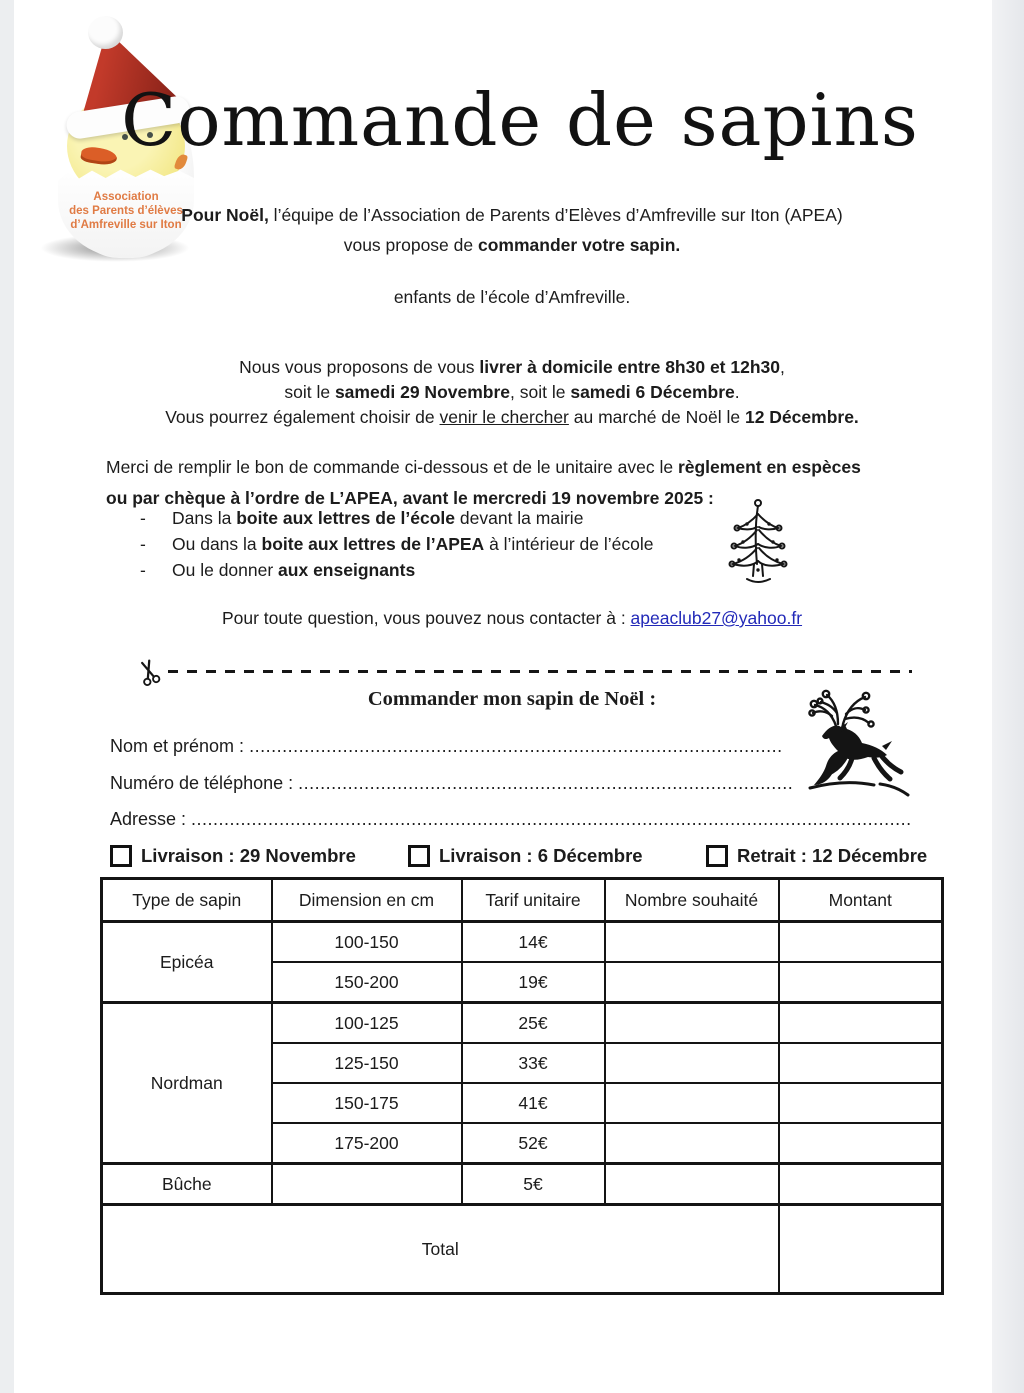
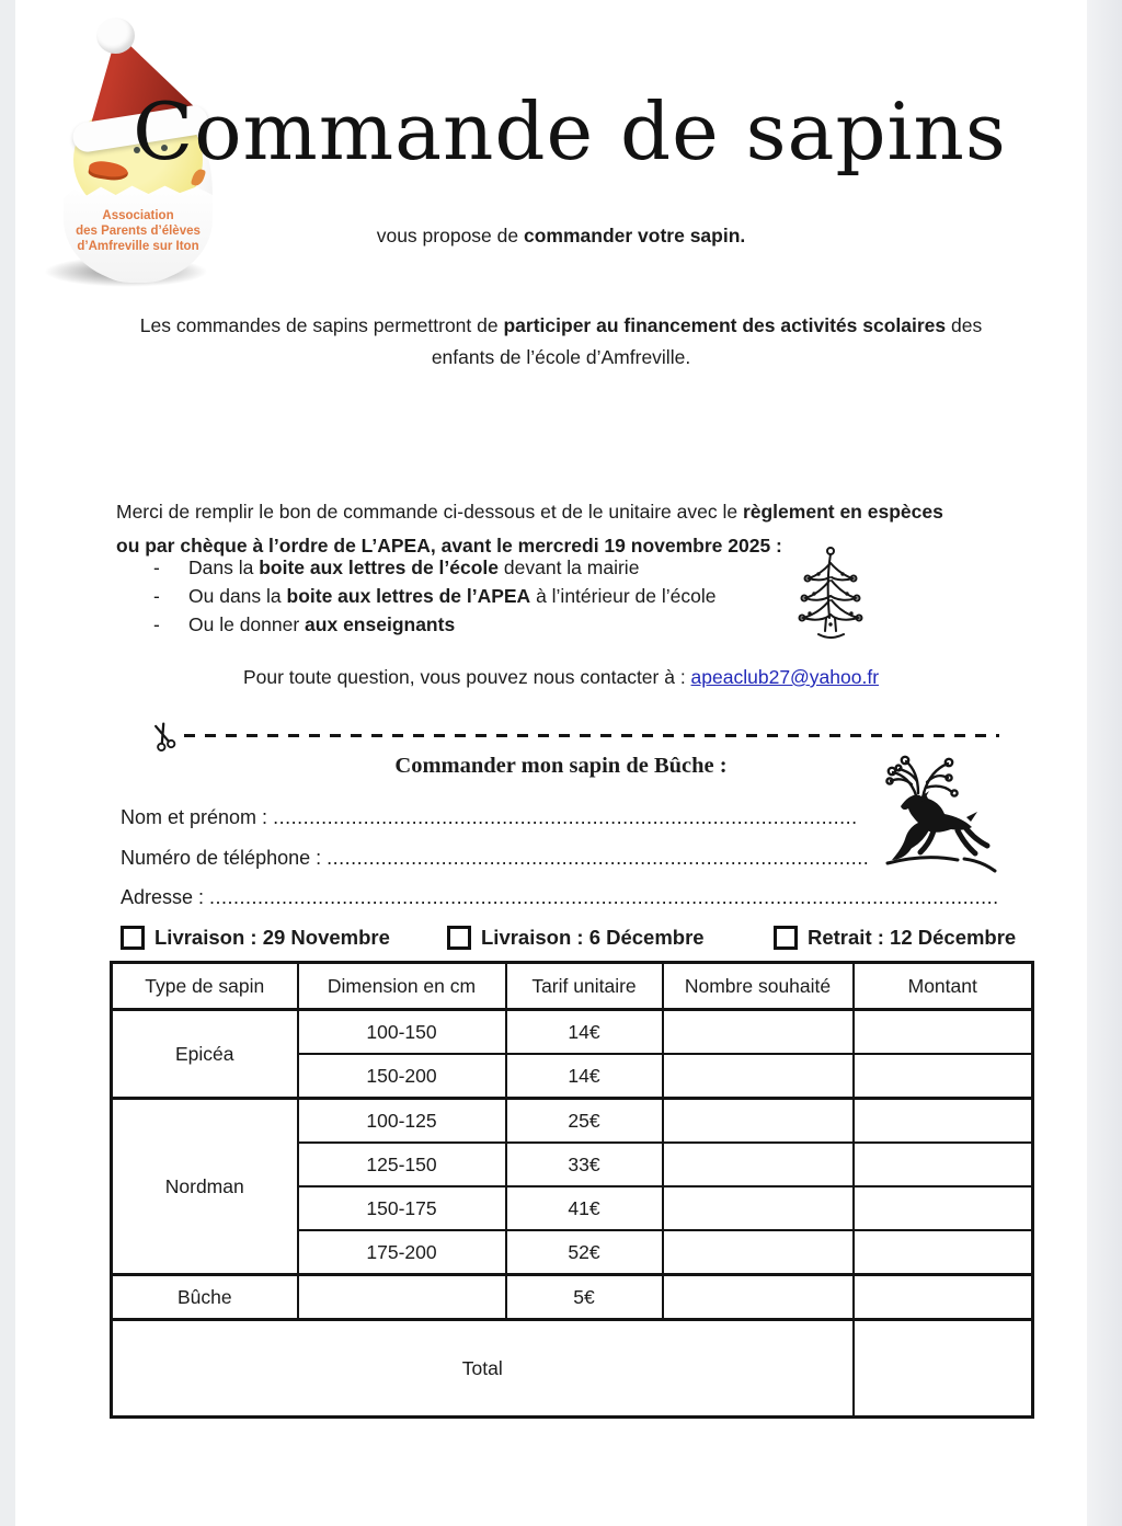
  Association
  des Parents d’élèves
  d’Amfreville sur Iton
  Commande de sapins
- Pour Noël, l’équipe de l’Association de Parents d’Elèves d’Amfreville sur Iton (APEA)
  vous propose de commander votre sapin.
+ Les commandes de sapins permettront de participer au financement des activités scolaires des
  enfants de l’école d’Amfreville.
- Nous vous proposons de vous livrer à domicile entre 8h30 et 12h30,
- soit le samedi 29 Novembre, soit le samedi 6 Décembre.
- Vous pourrez également choisir de venir le chercher au marché de Noël le 12 Décembre.
  Merci de remplir le bon de commande ci-dessous et de le unitaire avec le règlement en espèces
  ou par chèque à l’ordre de L’APEA, avant le mercredi 19 novembre 2025 :
  -
  Dans la boite aux lettres de l’école devant la mairie
  -
  Ou dans la boite aux lettres de l’APEA à l’intérieur de l’école
  -
  Ou le donner aux enseignants
  Pour toute question, vous pouvez nous contacter à : apeaclub27@yahoo.fr
- Commander mon sapin de Noël :
+ Commander mon sapin de Bûche :
  Nom et prénom :
  Numéro de téléphone :
  Adresse :
  ...................................................................................................................................
  Livraison : 29 Novembre
  Livraison : 6 Décembre
  Retrait : 12 Décembre
  Type de sapin	Dimension en cm	Tarif unitaire	Nombre souhaité	Montant
  Epicéa	100-150	14€
- 150-200	19€
+ 150-200	14€
  Nordman	100-125	25€
  125-150	33€
  150-175	41€
  175-200	52€
  Bûche		5€
  Total
